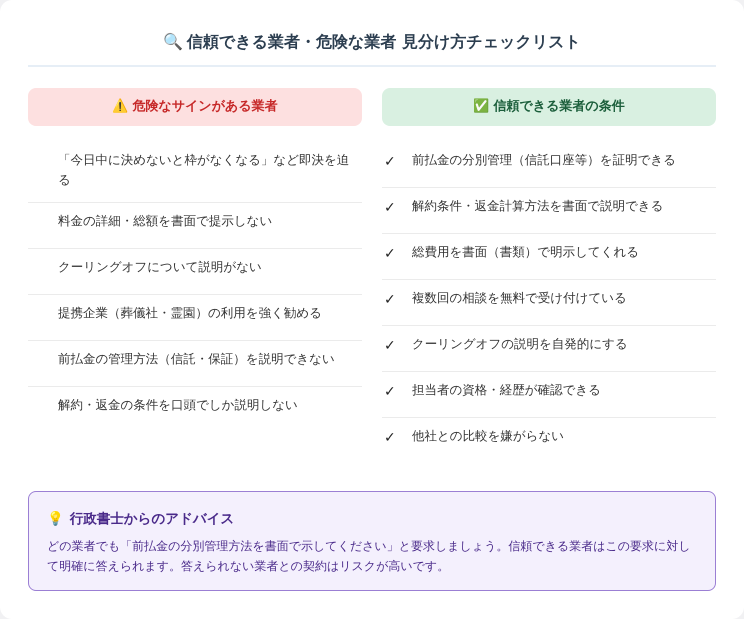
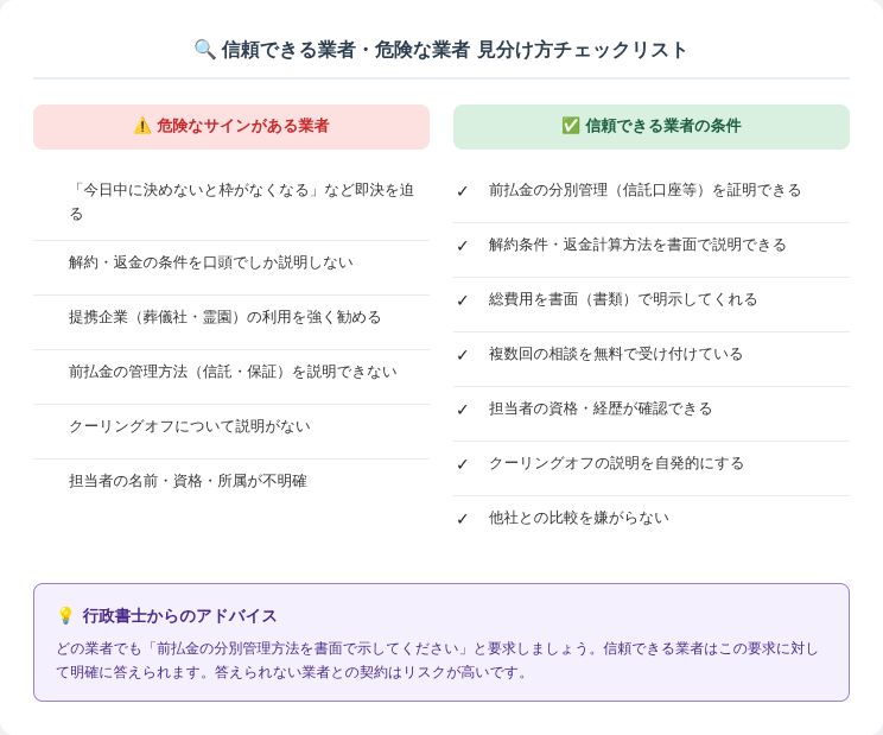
  🔍 信頼できる業者・危険な業者 見分け方チェックリスト
  ⚠️ 危険なサインがある業者
  「今日中に決めないと枠がなくなる」など即決を迫る
- 料金の詳細・総額を書面で提示しない
- クーリングオフについて説明がない
+ 解約・返金の条件を口頭でしか説明しない
  提携企業（葬儀社・霊園）の利用を強く勧める
  前払金の管理方法（信託・保証）を説明できない
- 解約・返金の条件を口頭でしか説明しない
+ クーリングオフについて説明がない
+ 担当者の名前・資格・所属が不明確
  ✅ 信頼できる業者の条件
  ✓
  前払金の分別管理（信託口座等）を証明できる
  ✓
  解約条件・返金計算方法を書面で説明できる
  ✓
  総費用を書面（書類）で明示してくれる
  ✓
  複数回の相談を無料で受け付けている
  ✓
- クーリングオフの説明を自発的にする
+ 担当者の資格・経歴が確認できる
  ✓
- 担当者の資格・経歴が確認できる
+ クーリングオフの説明を自発的にする
  ✓
  他社との比較を嫌がらない
  💡 行政書士からのアドバイス
  どの業者でも「前払金の分別管理方法を書面で示してください」と要求しましょう。信頼できる業者はこの要求に対して明確に答えられます。答えられない業者との契約はリスクが高いです。
